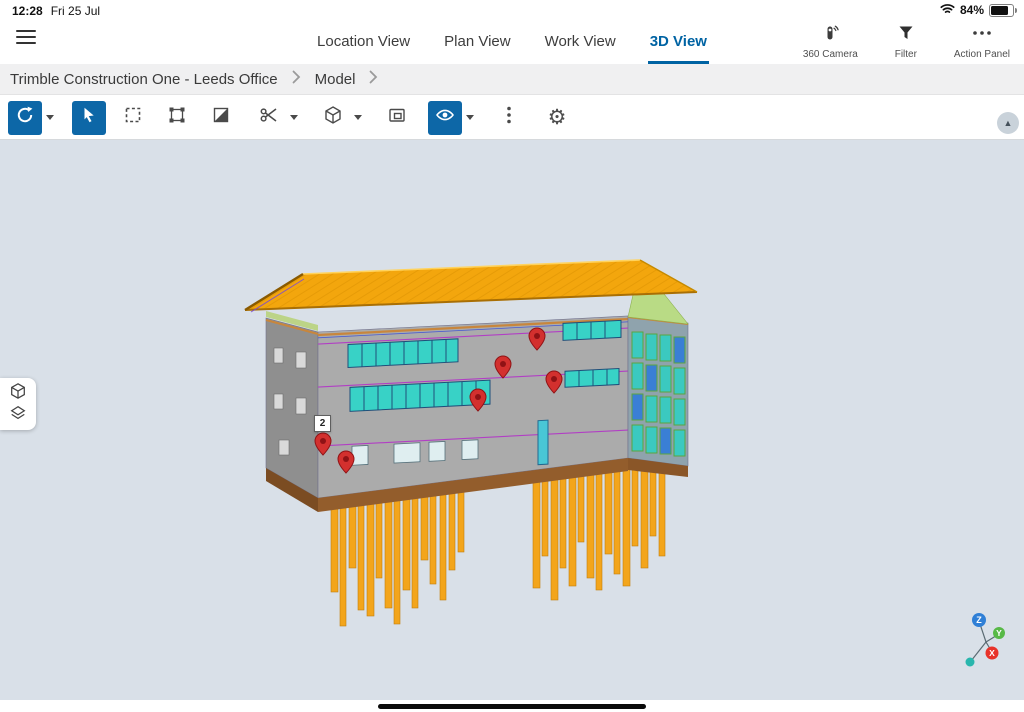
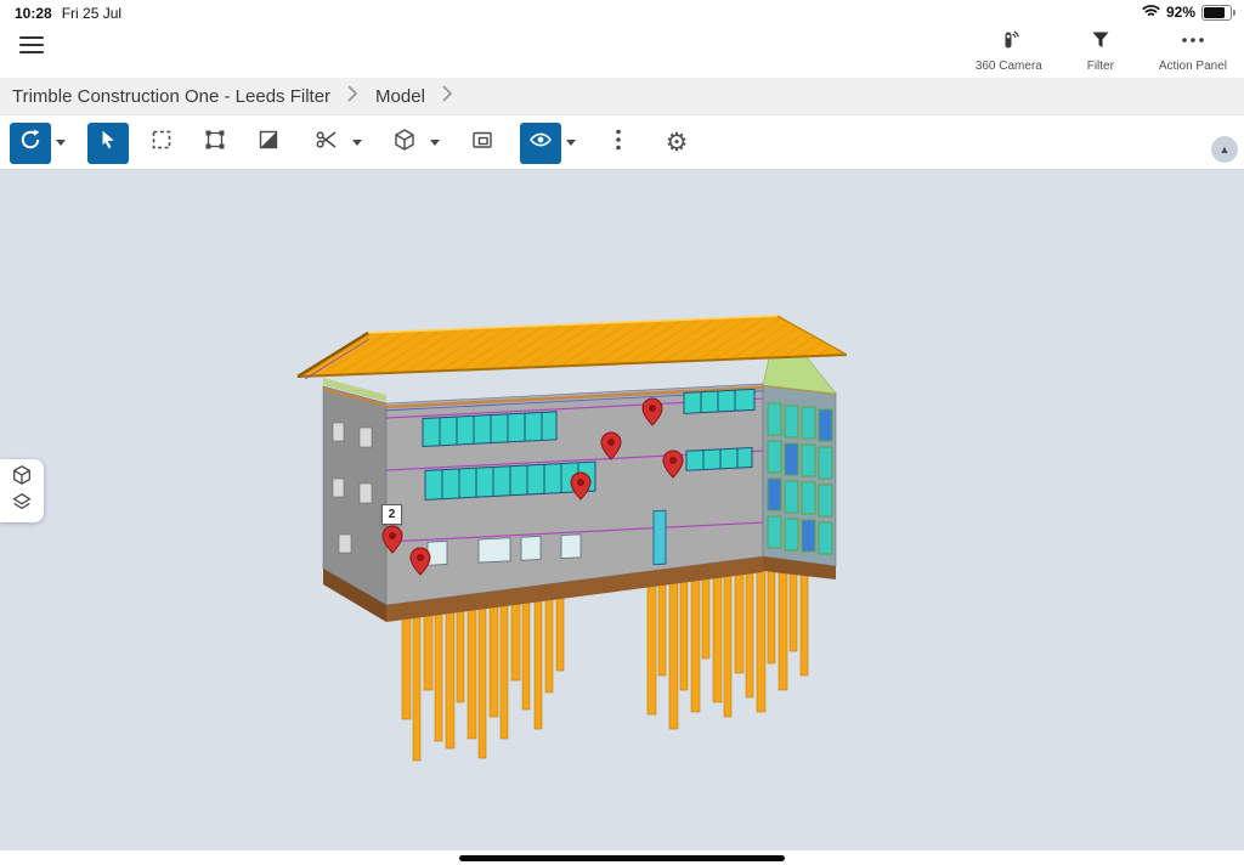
- 12:28 Fri 25 Jul
+ 10:28 Fri 25 Jul
- 84%
+ 92%
- Location View
- Plan View
- Work View
- 3D View
  360 Camera
  Filter
  Action Panel
- Trimble Construction One - Leeds Office
+ Trimble Construction One - Leeds Filter
  Model
  ⚙
  ▲
  2
- Z
- Y
- X
